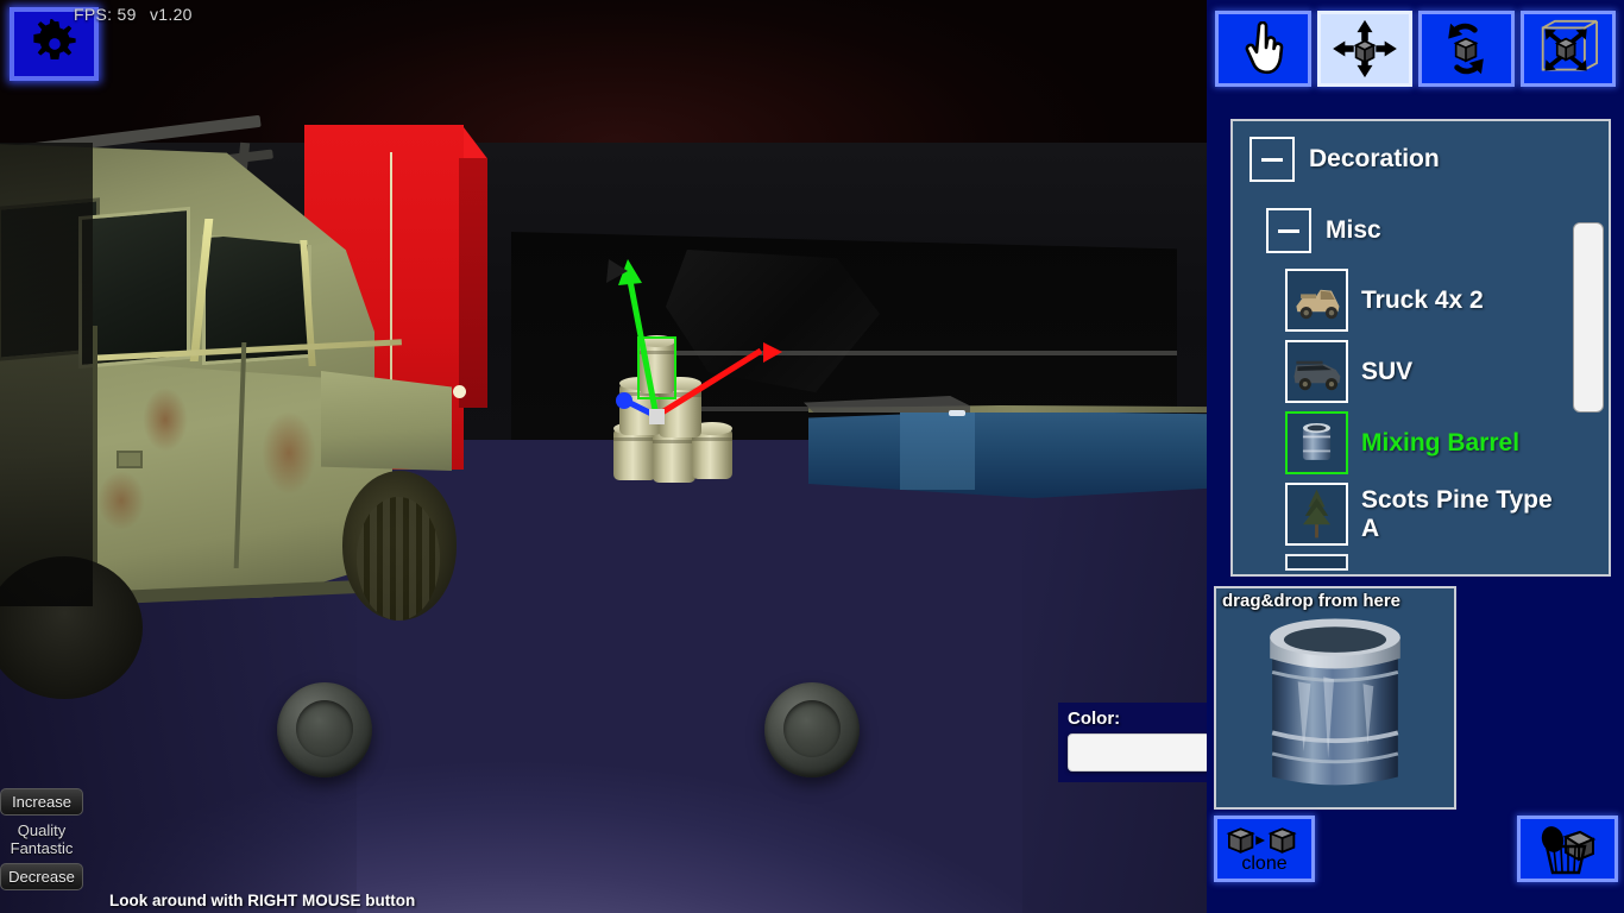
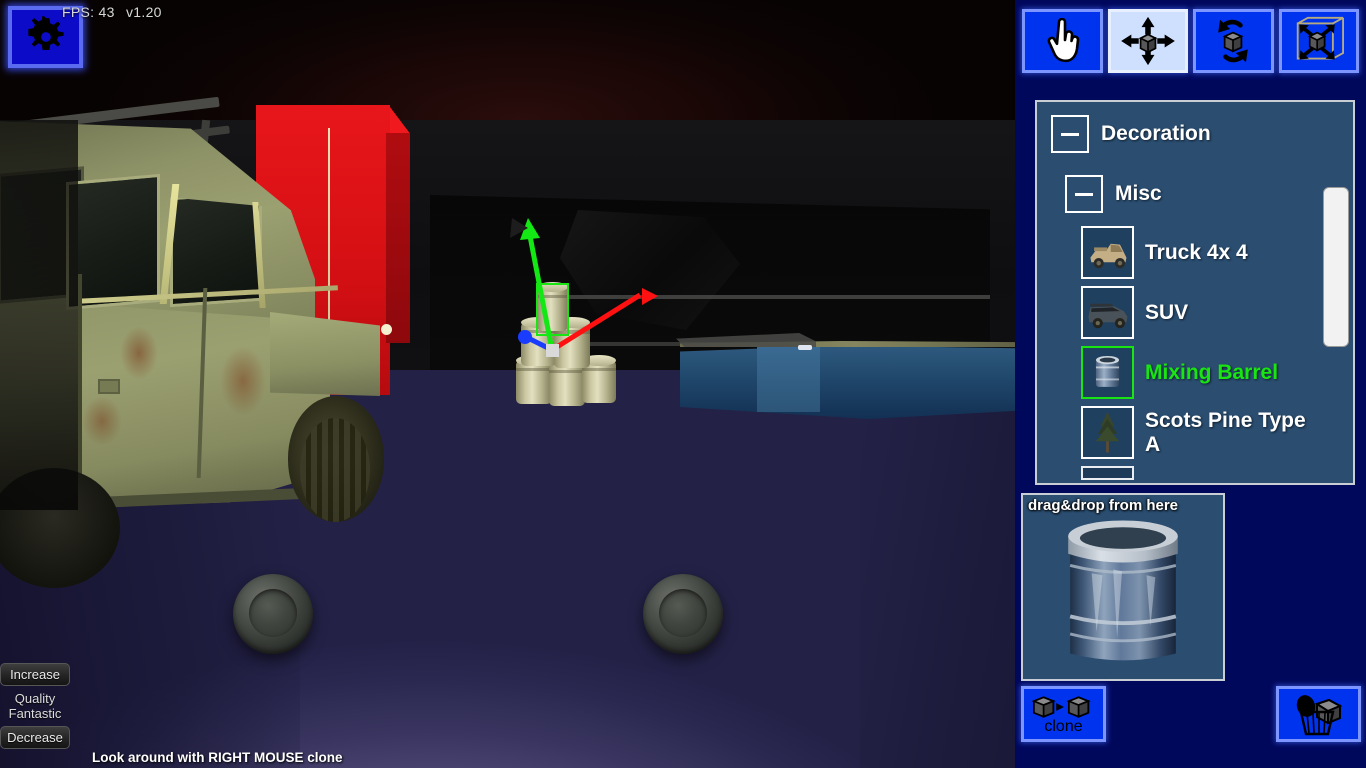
- FPS: 59
+ FPS: 43
  v1.20
  Increase
  Quality
  Fantastic
  Decrease
- Look around with RIGHT MOUSE button
+ Look around with RIGHT MOUSE clone
- Color:
  Decoration
  Misc
- Truck 4x 2
+ Truck 4x 4
  SUV
  Mixing Barrel
  Scots Pine Type A
  drag&drop from here
  clone
